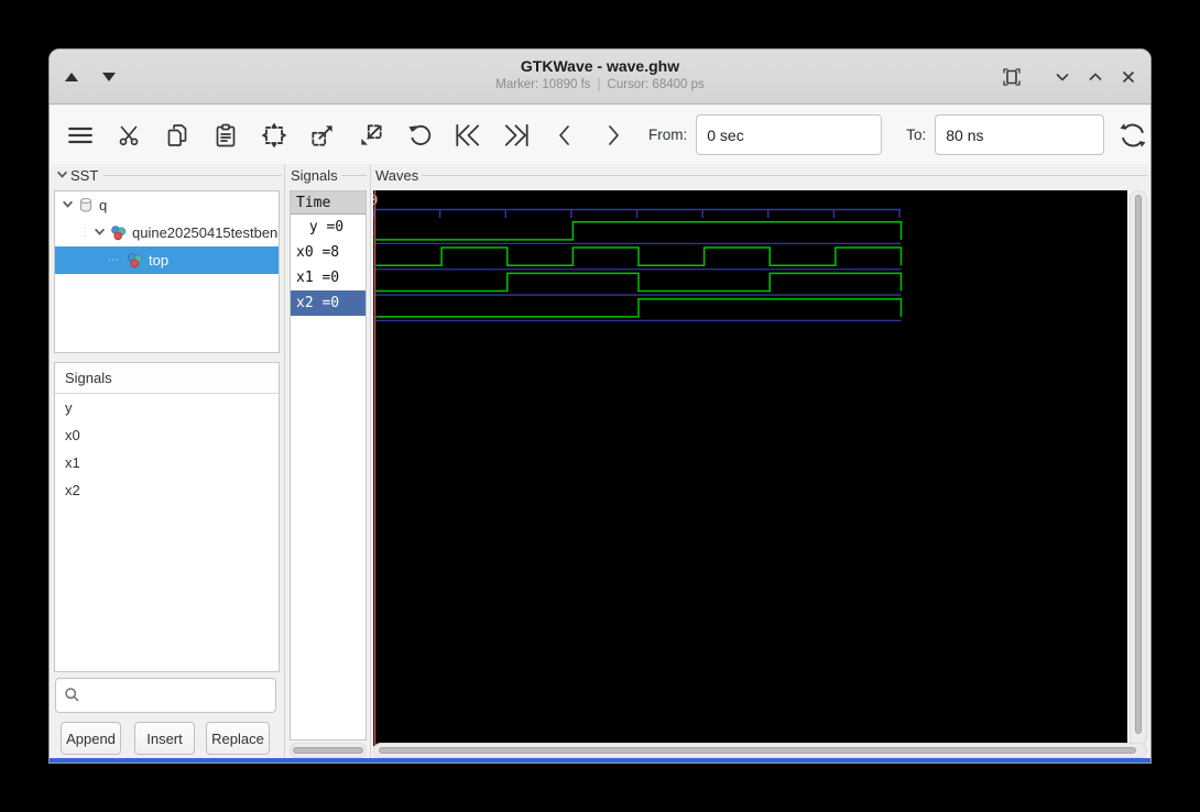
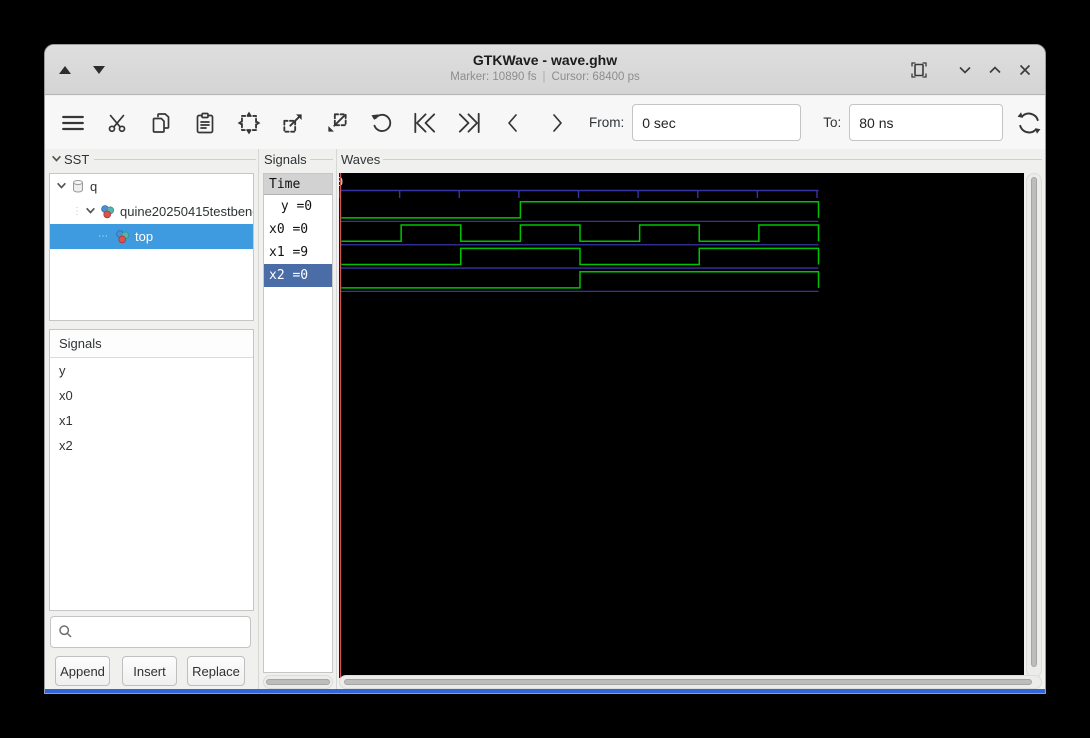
  GTKWave - wave.ghw
  Marker: 10890 fs | Cursor: 68400 ps
  From:
  0 sec
  To:
  80 ns
  SST
  q
  ⋮
  quine20250415testben
  ⋯
  top
  Signals
  y
  x0
  x1
  x2
  Append
  Insert
  Replace
  Signals
  Time
  y =0
- x0 =8
+ x0 =0
- x1 =0
+ x1 =9
  x2 =0
  Waves
  0
